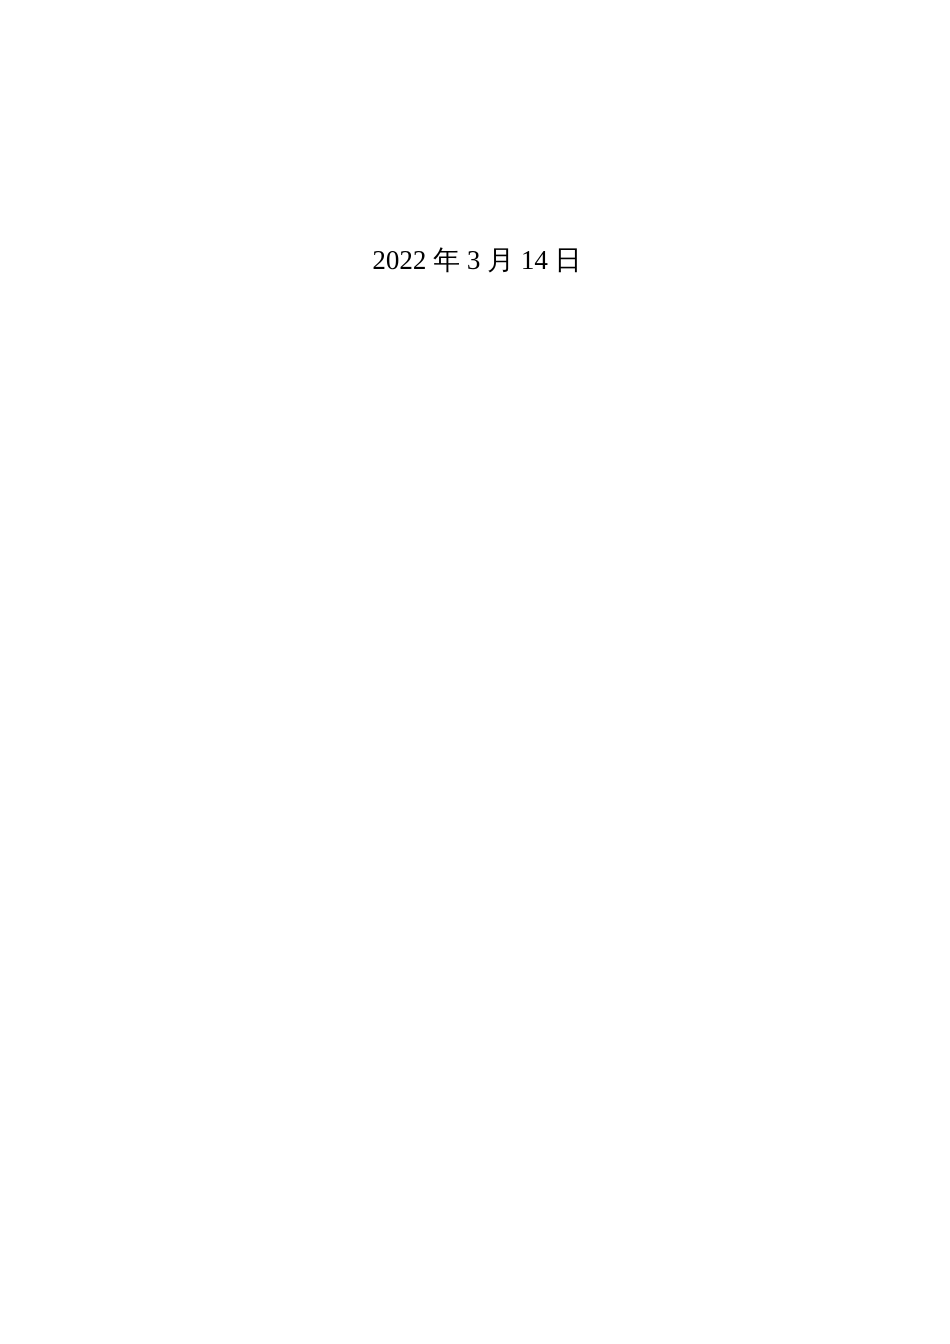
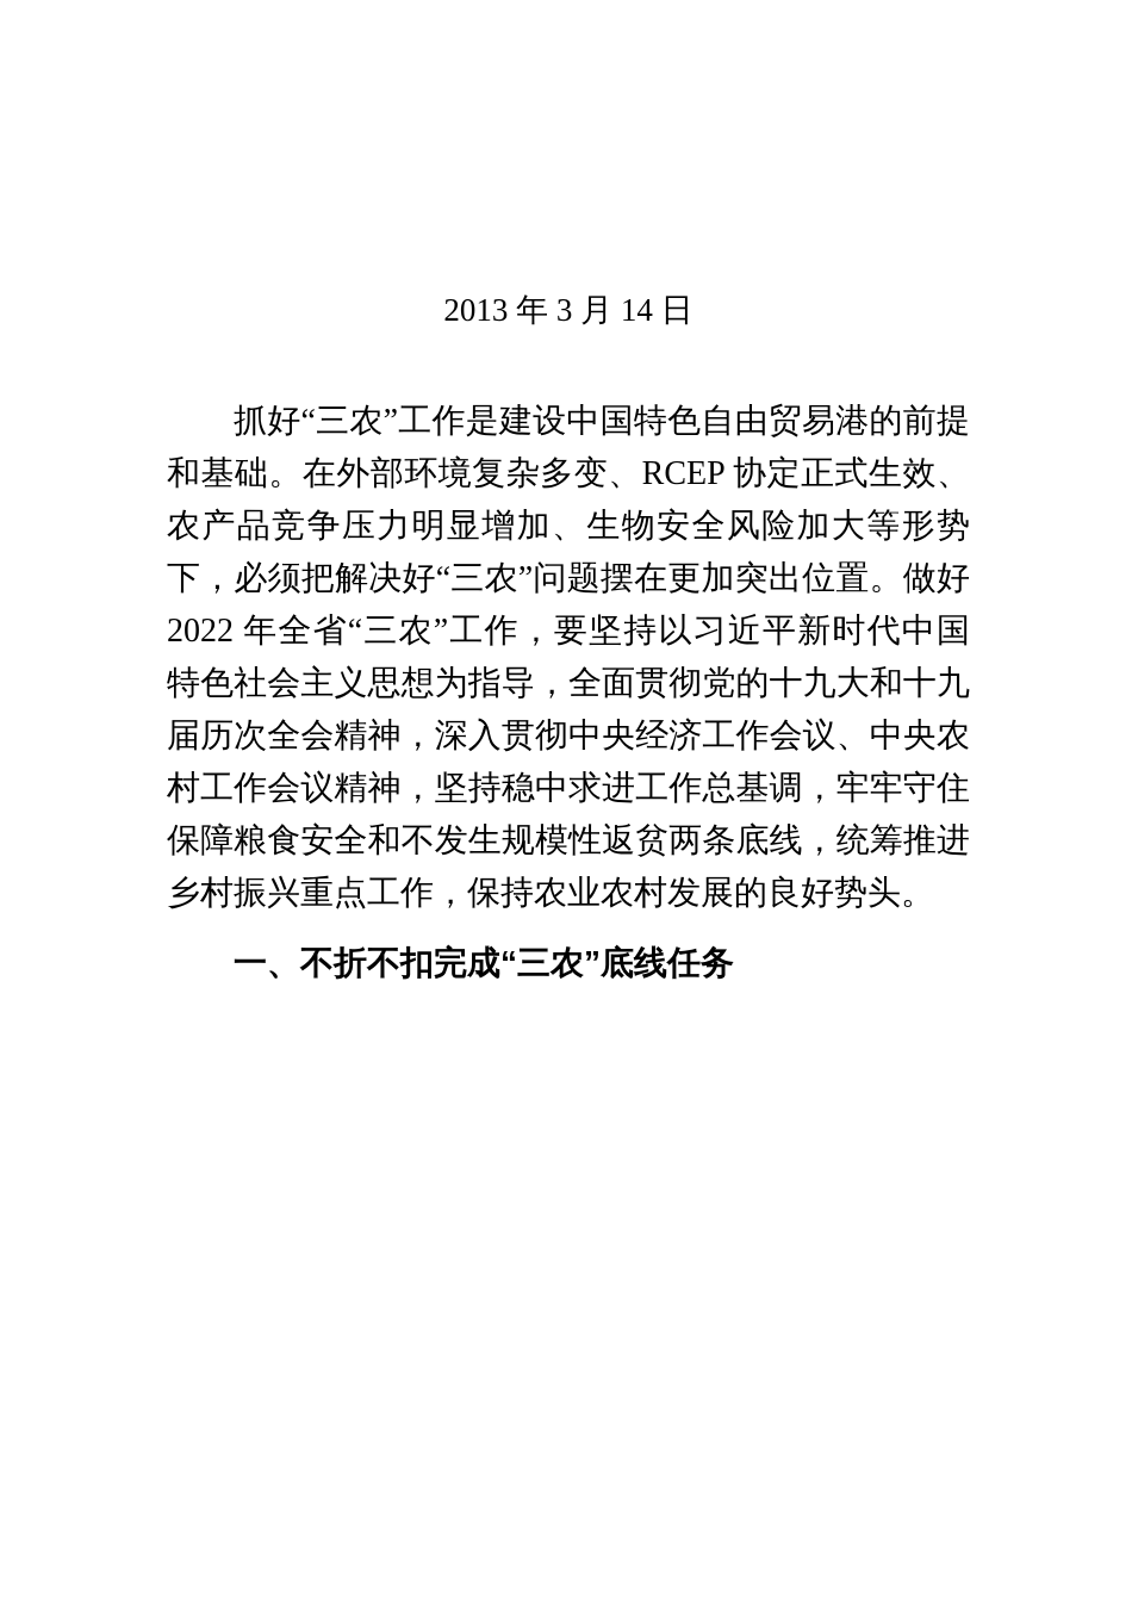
- 2022 年 3 月 14 日
+ 2013 年 3 月 14 日
+ 抓好“三农”工作是建设中国特色自由贸易港的前提和基础。在外部环境复杂多变、RCEP 协定正式生效、农产品竞争压力明显增加、生物安全风险加大等形势下，必须把解决好“三农”问题摆在更加突出位置。做好 2022 年全省“三农”工作，要坚持以习近平新时代中国特色社会主义思想为指导，全面贯彻党的十九大和十九届历次全会精神，深入贯彻中央经济工作会议、中央农村工作会议精神，坚持稳中求进工作总基调，牢牢守住保障粮食安全和不发生规模性返贫两条底线，统筹推进乡村振兴重点工作，保持农业农村发展的良好势头。
+ 一、不折不扣完成“三农”底线任务
